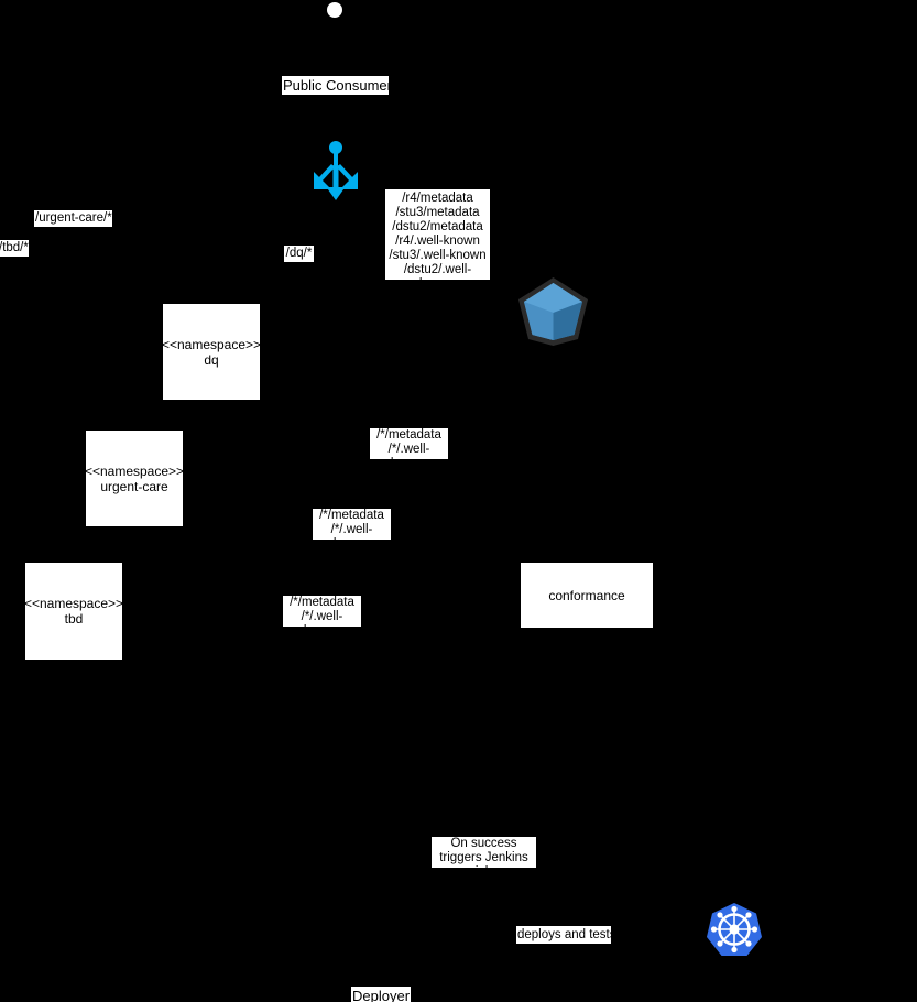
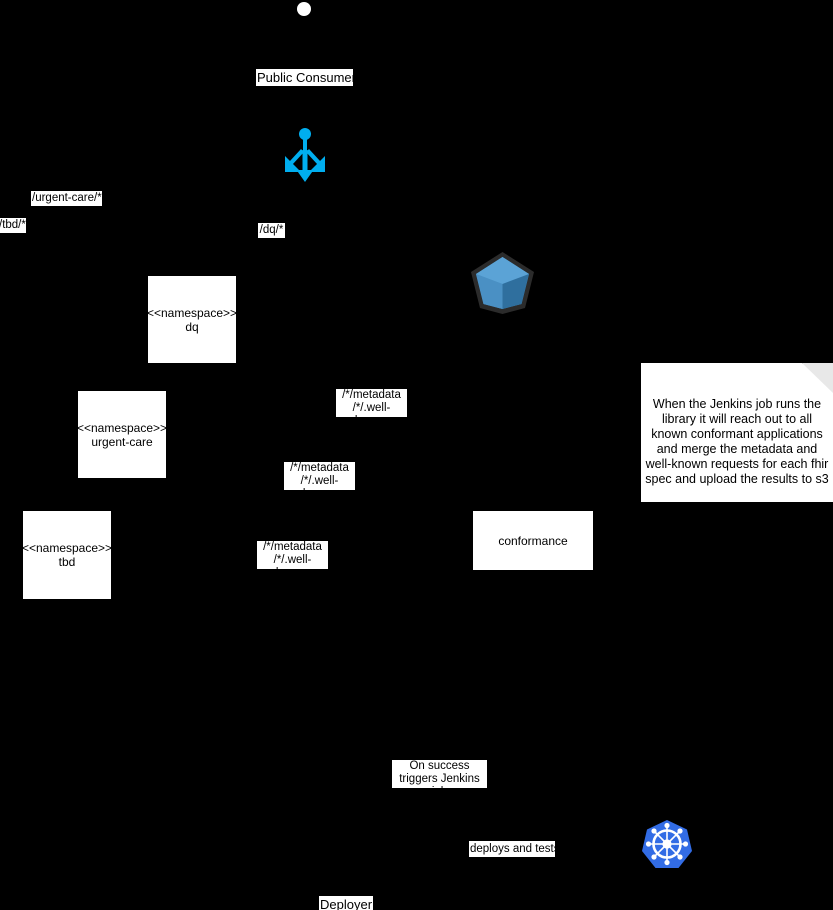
  Public Consumer
  /urgent-care/*
  /tbd/*
  /dq/*
- /r4/metadata
- /stu3/metadata
- /dstu2/metadata
- /r4/.well-known
- /stu3/.well-known
- /dstu2/.well-known
  <<namespace>>
  dq
+ When the Jenkins job runs the library it will reach out to all known conformant applications and merge the metadata and well-known requests for each fhir spec and upload the results to s3
  /*/metadata
  /*/.well-known
  <<namespace>>
  urgent-care
  /*/metadata
  /*/.well-known
  conformance
  <<namespace>>
  tbd
  /*/metadata
  /*/.well-known
  On success
  triggers Jenkins job
  deploys and tests
  Deployer
